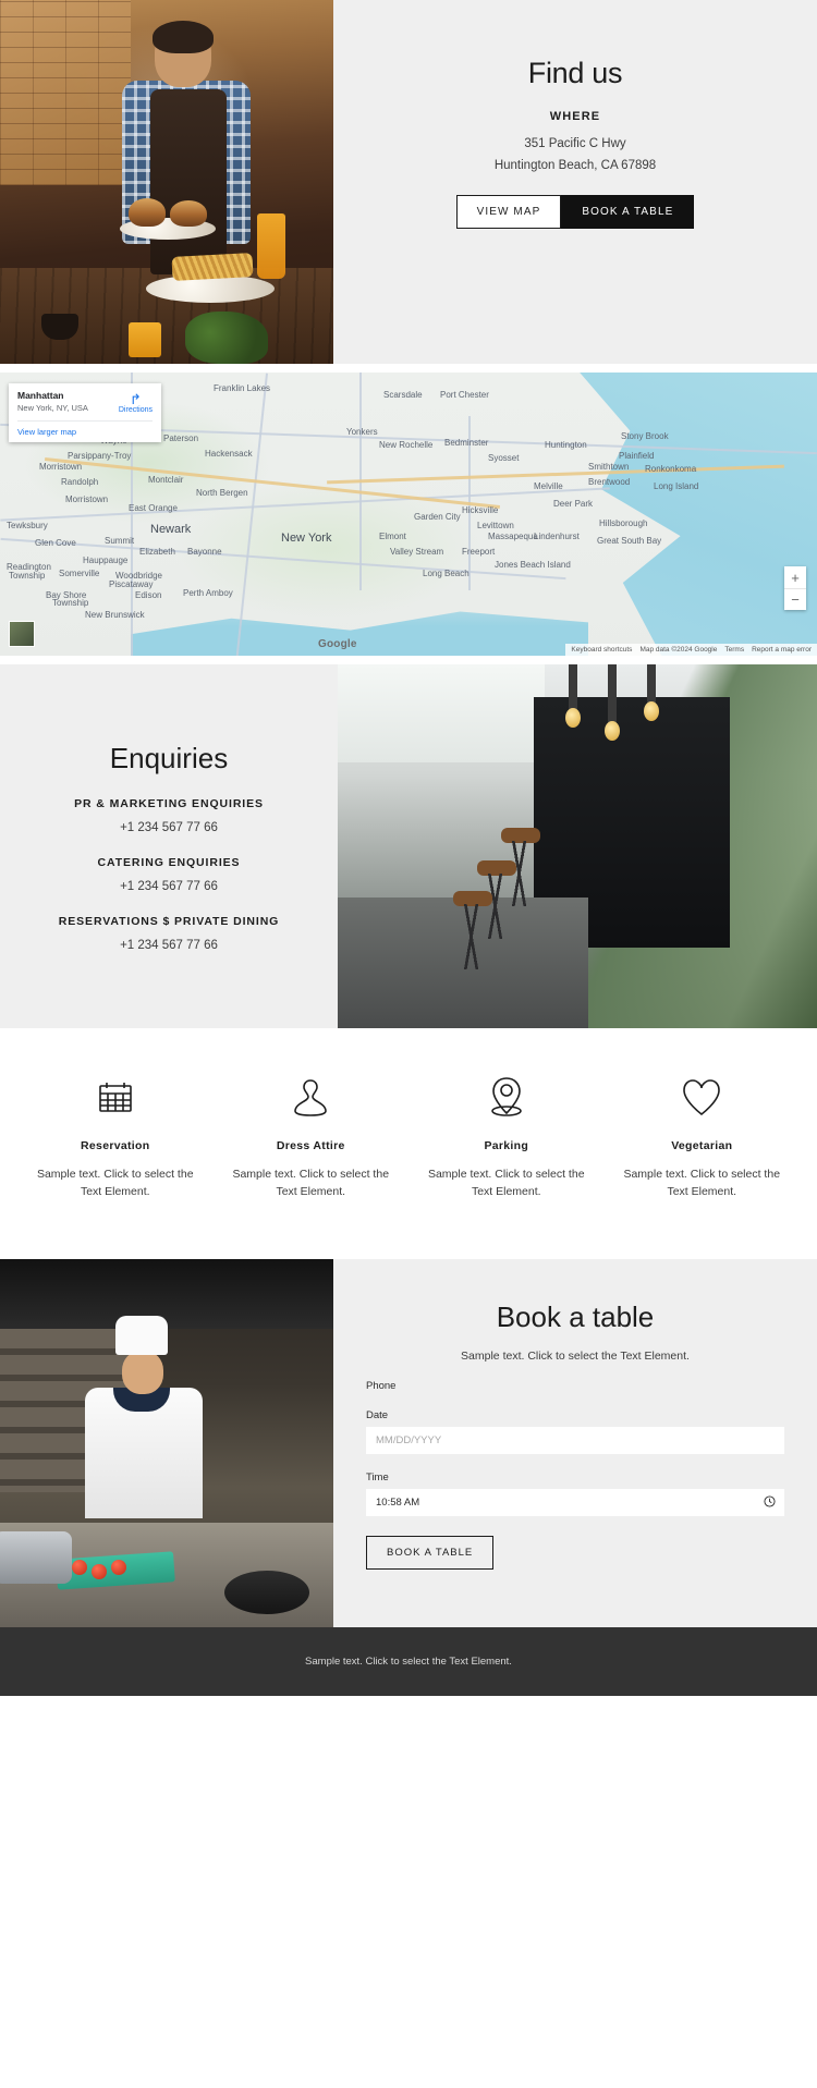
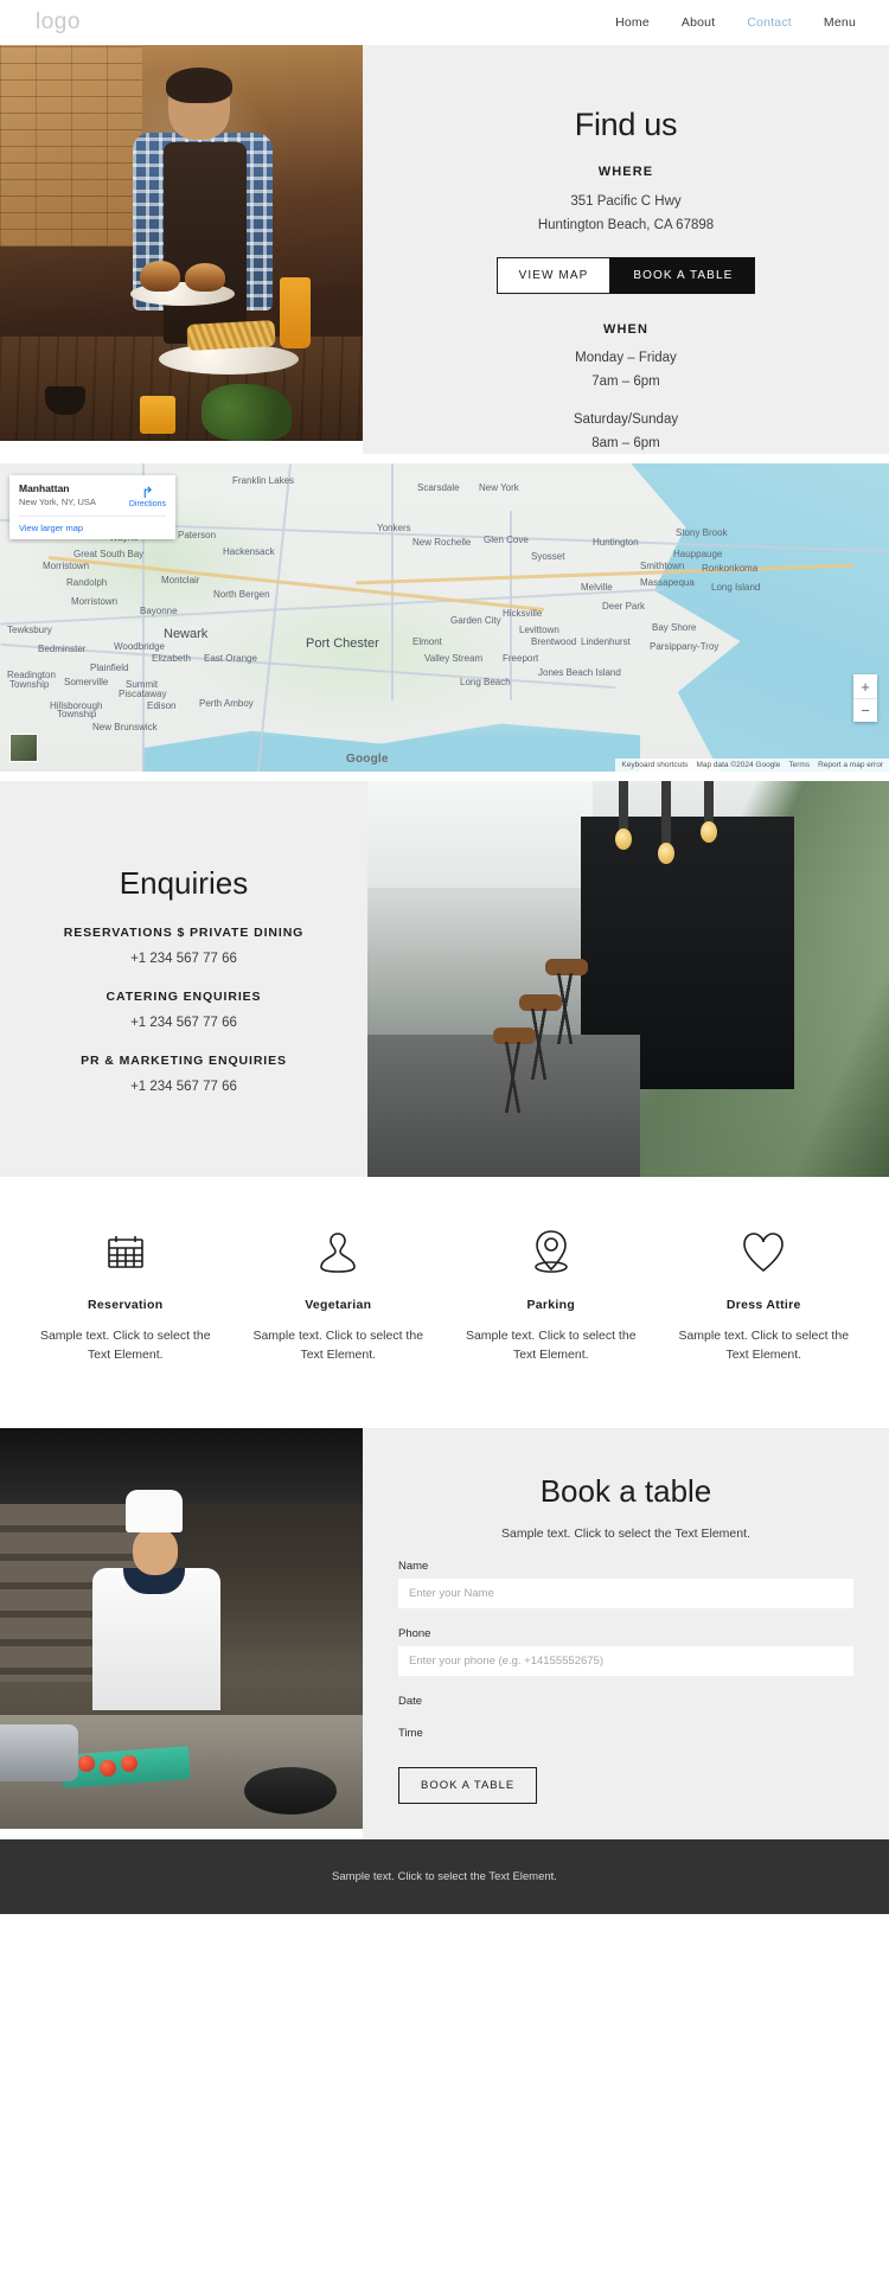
+ logo
+ Home
+ About
+ Contact
+ Menu
  Find us
  WHERE
  351 Pacific C Hwy
  Huntington Beach, CA 67898
  VIEW MAP
  BOOK A TABLE
+ WHEN
+ Monday – Friday
+ 7am – 6pm
+ Saturday/Sunday
+ 8am – 6pm
  Franklin Lakes
  Scarsdale
- Port Chester
+ New York
  Yonkers
  New Rochelle
  Paterson
  Stony Brook
  Huntington
- Bedminster
+ Glen Cove
  Hackensack
- Parsippany-Troy
+ Great South Bay
  Morristown
  Smithtown
- Plainfield
+ Hauppauge
  Syosset
  Ronkonkoma
  Montclair
  Randolph
  North Bergen
  Melville
  Long Island
- Brentwood
+ Massapequa
  Morristown
- East Orange
+ Bayonne
  Deer Park
  Newark
- New York
+ Port Chester
  Hicksville
  Levittown
  Garden City
- Hillsborough
+ Bay Shore
  Tewksbury
- Summit
+ Woodbridge
  Elmont
- Massapequa
+ Brentwood
- Glen Cove
+ Bedminster
  Elizabeth
- Bayonne
+ East Orange
  Lindenhurst
- Great South Bay
+ Parsippany-Troy
  Valley Stream
  Freeport
- Hauppauge
+ Plainfield
  Jones Beach Island
- Woodbridge
+ Summit
  Somerville
  Readington
  Township
  Long Beach
  Piscataway
- Bay Shore
+ Hillsborough
  Township
  Edison
  Perth Amboy
  New Brunswick
  Manhattan
  New York, NY, USA
  ↱
  View larger map
  +
  −
  Google
  Enquiries
- PR & MARKETING ENQUIRIES
+ RESERVATIONS $ PRIVATE DINING
  +1 234 567 77 66
  CATERING ENQUIRIES
  +1 234 567 77 66
- RESERVATIONS $ PRIVATE DINING
+ PR & MARKETING ENQUIRIES
  +1 234 567 77 66
  Reservation
  Sample text. Click to select the Text Element.
- Dress Attire
+ Vegetarian
  Sample text. Click to select the Text Element.
  Parking
  Sample text. Click to select the Text Element.
- Vegetarian
+ Dress Attire
  Sample text. Click to select the Text Element.
  Book a table
  Sample text. Click to select the Text Element.
+ Name
+ Enter your Name
  Phone
+ Enter your phone (e.g. +14155552675)
  Date
- MM/DD/YYYY
  Time
- 10:58 AM
  BOOK A TABLE
  Sample text. Click to select the Text Element.
